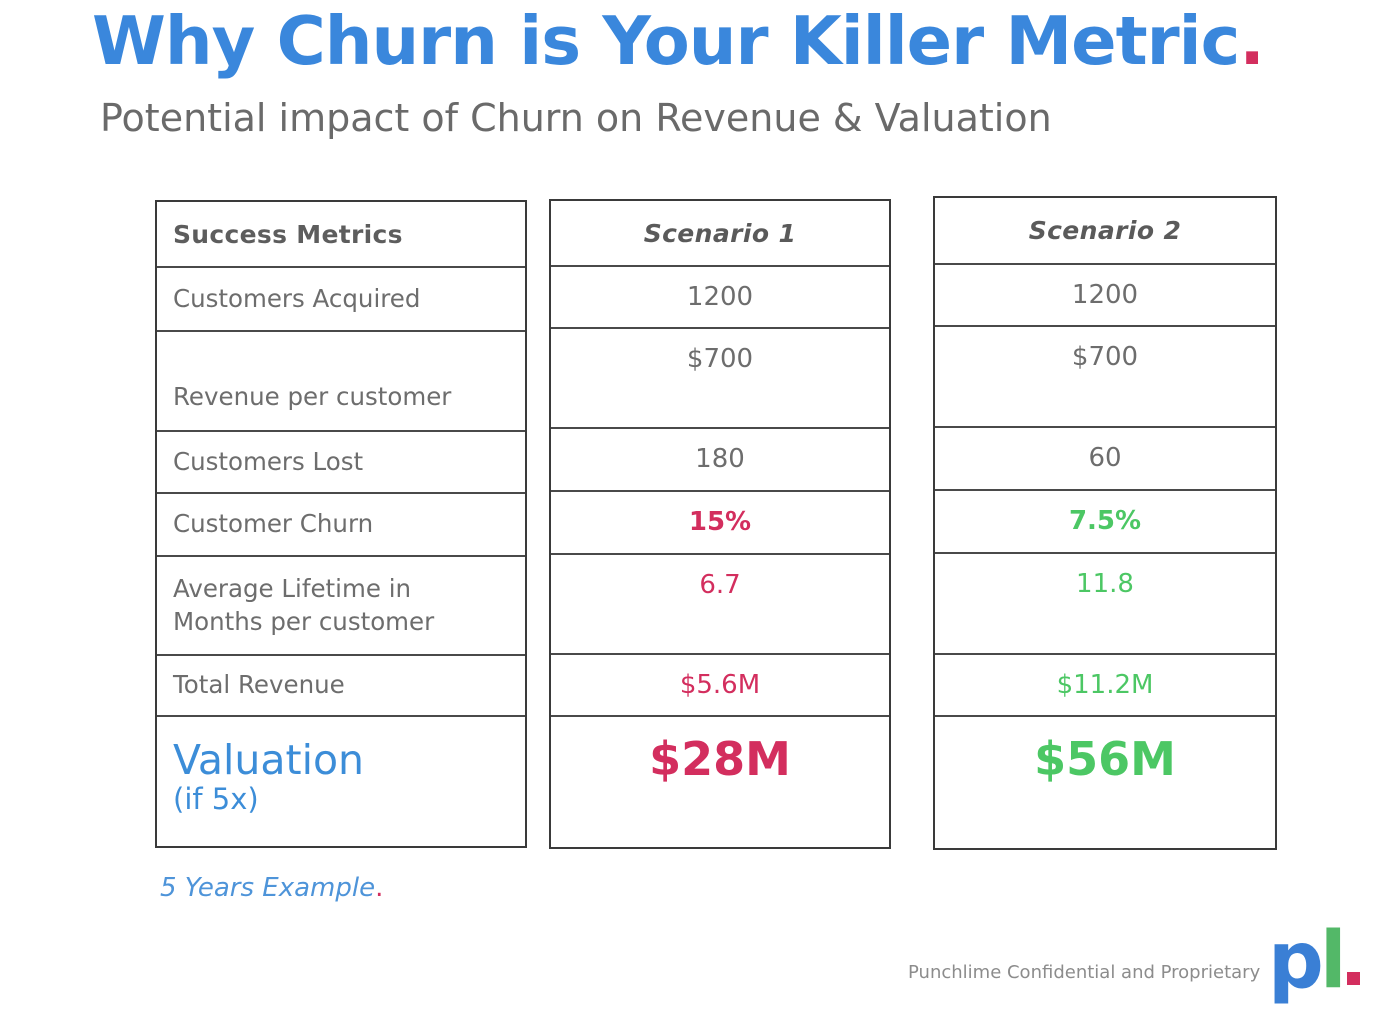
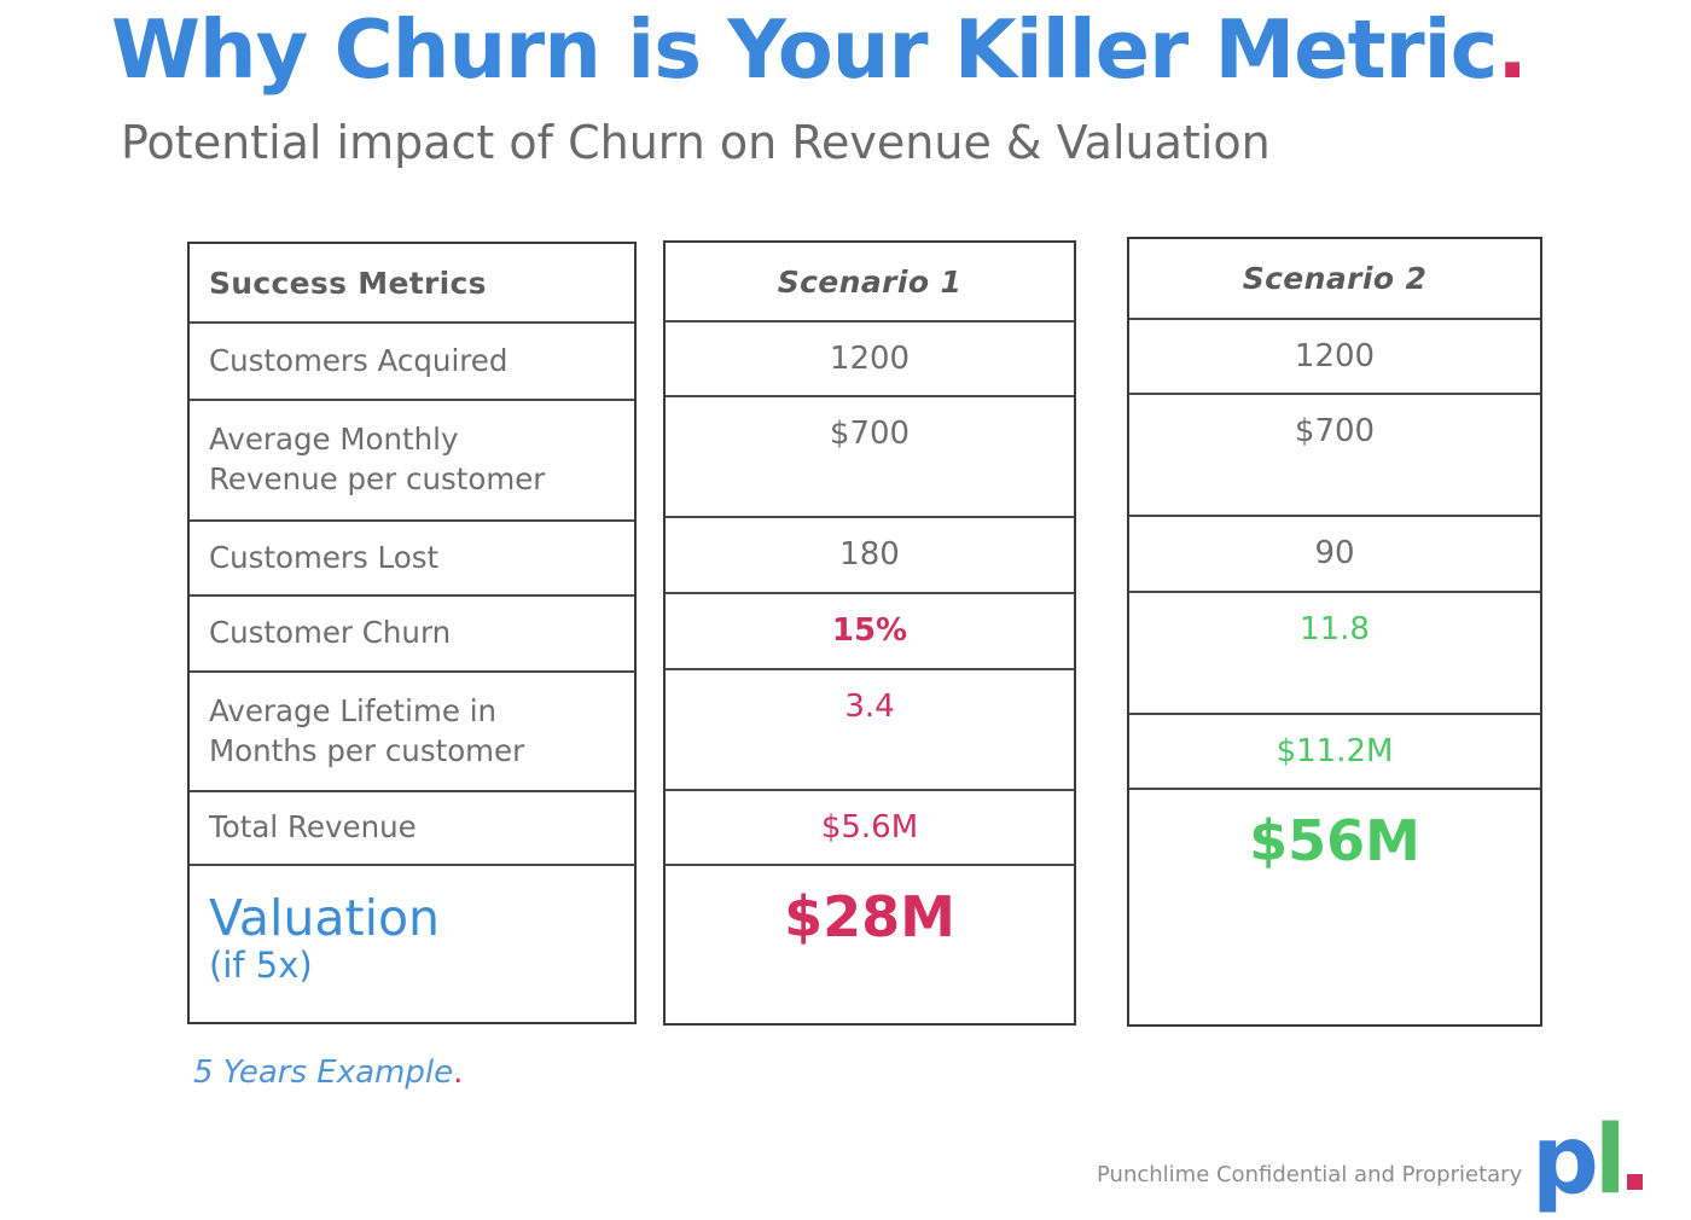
  Why Churn is Your Killer Metric.
  Potential impact of Churn on Revenue & Valuation
  Success Metrics
  Customers Acquired
+ Average Monthly
  Revenue per customer
  Customers Lost
  Customer Churn
  Average Lifetime in
  Months per customer
  Total Revenue
  Valuation
  (if 5x)
  Scenario 1
  1200
  $700
  180
  15%
- 6.7
+ 3.4
  $5.6M
  $28M
  Scenario 2
  1200
  $700
- 60
+ 90
- 7.5%
  11.8
  $11.2M
  $56M
  5 Years Example.
  Punchlime Confidential and Proprietary
  pl
